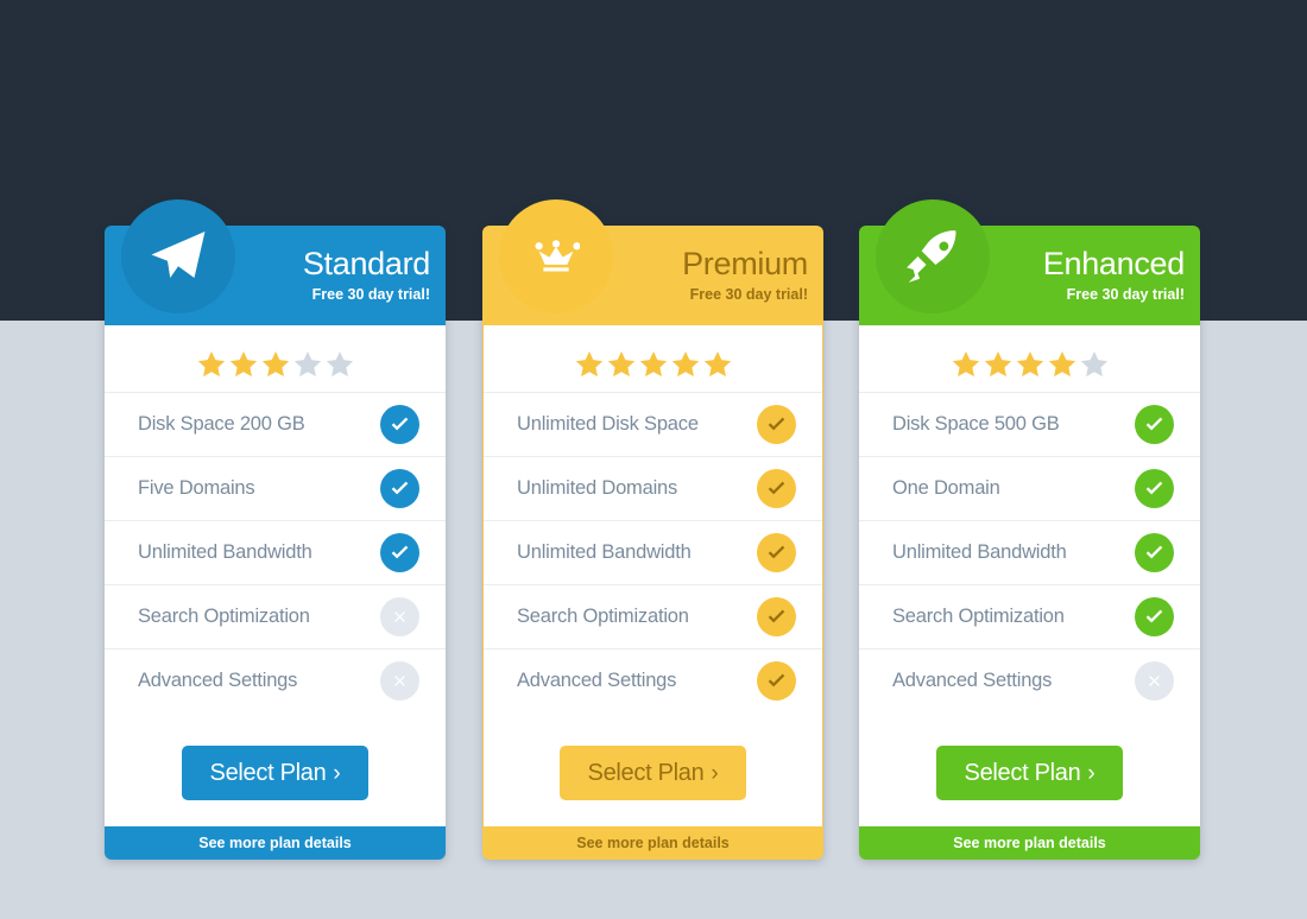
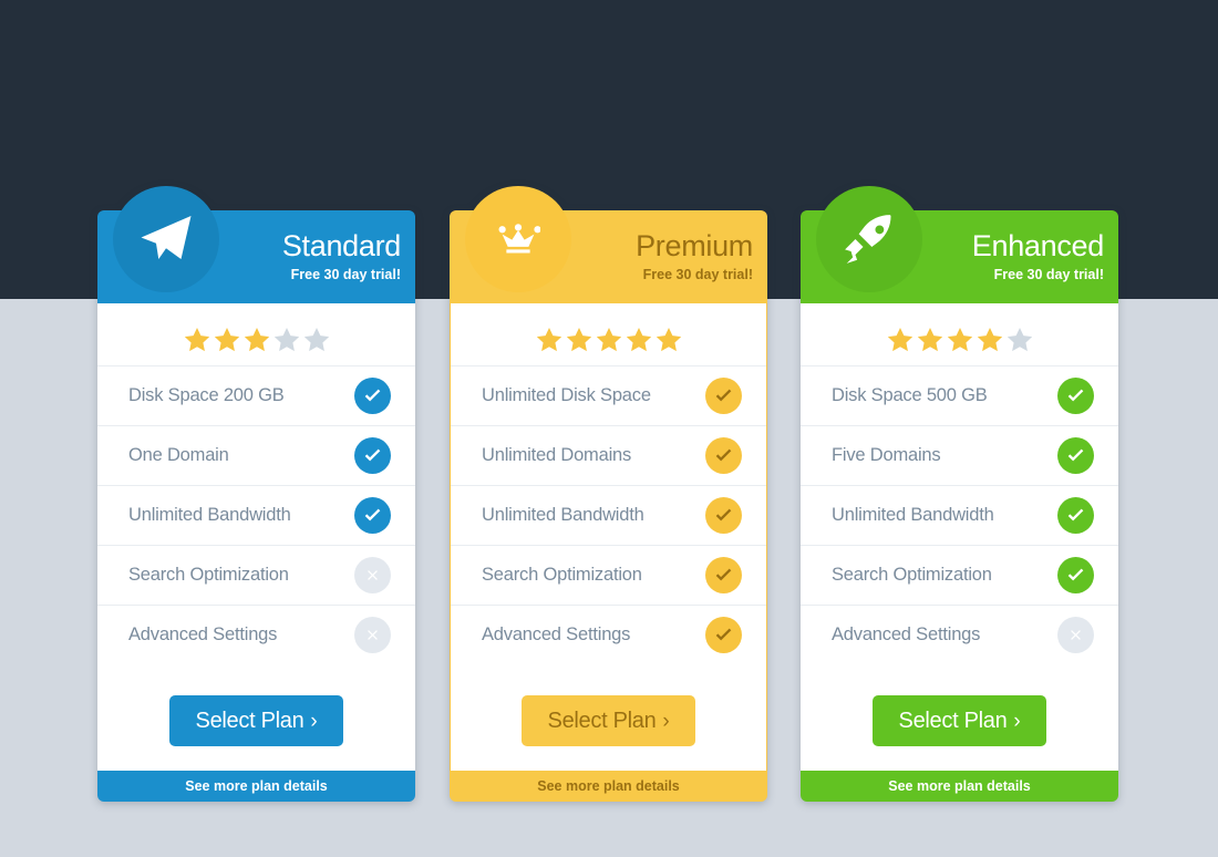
  Standard
  Free 30 day trial!
  Disk Space 200 GB
- Five Domains
+ One Domain
  Unlimited Bandwidth
  Search Optimization
  Advanced Settings
  Select Plan
  ›
  See more plan details
  Premium
  Free 30 day trial!
  Unlimited Disk Space
  Unlimited Domains
  Unlimited Bandwidth
  Search Optimization
  Advanced Settings
  Select Plan
  ›
  See more plan details
  Enhanced
  Free 30 day trial!
  Disk Space 500 GB
- One Domain
+ Five Domains
  Unlimited Bandwidth
  Search Optimization
  Advanced Settings
  Select Plan
  ›
  See more plan details
